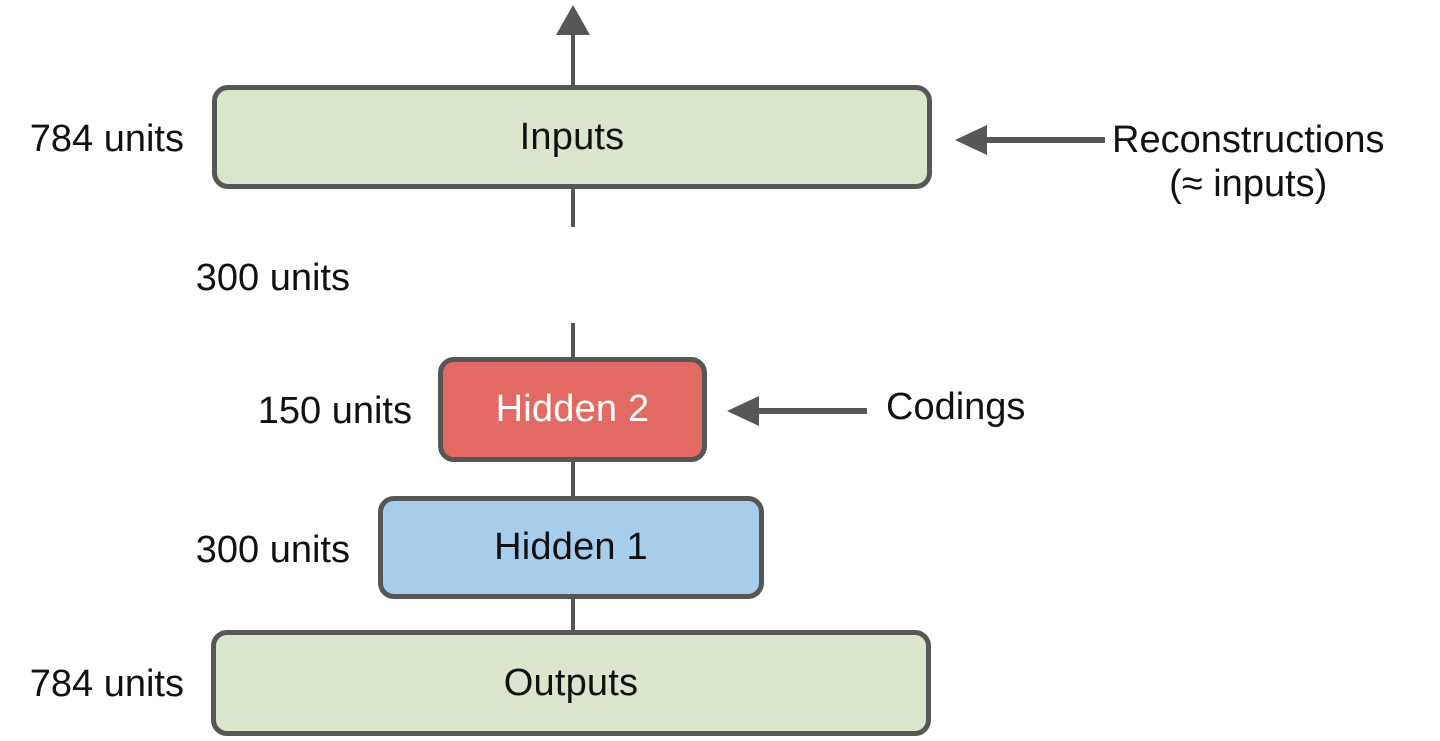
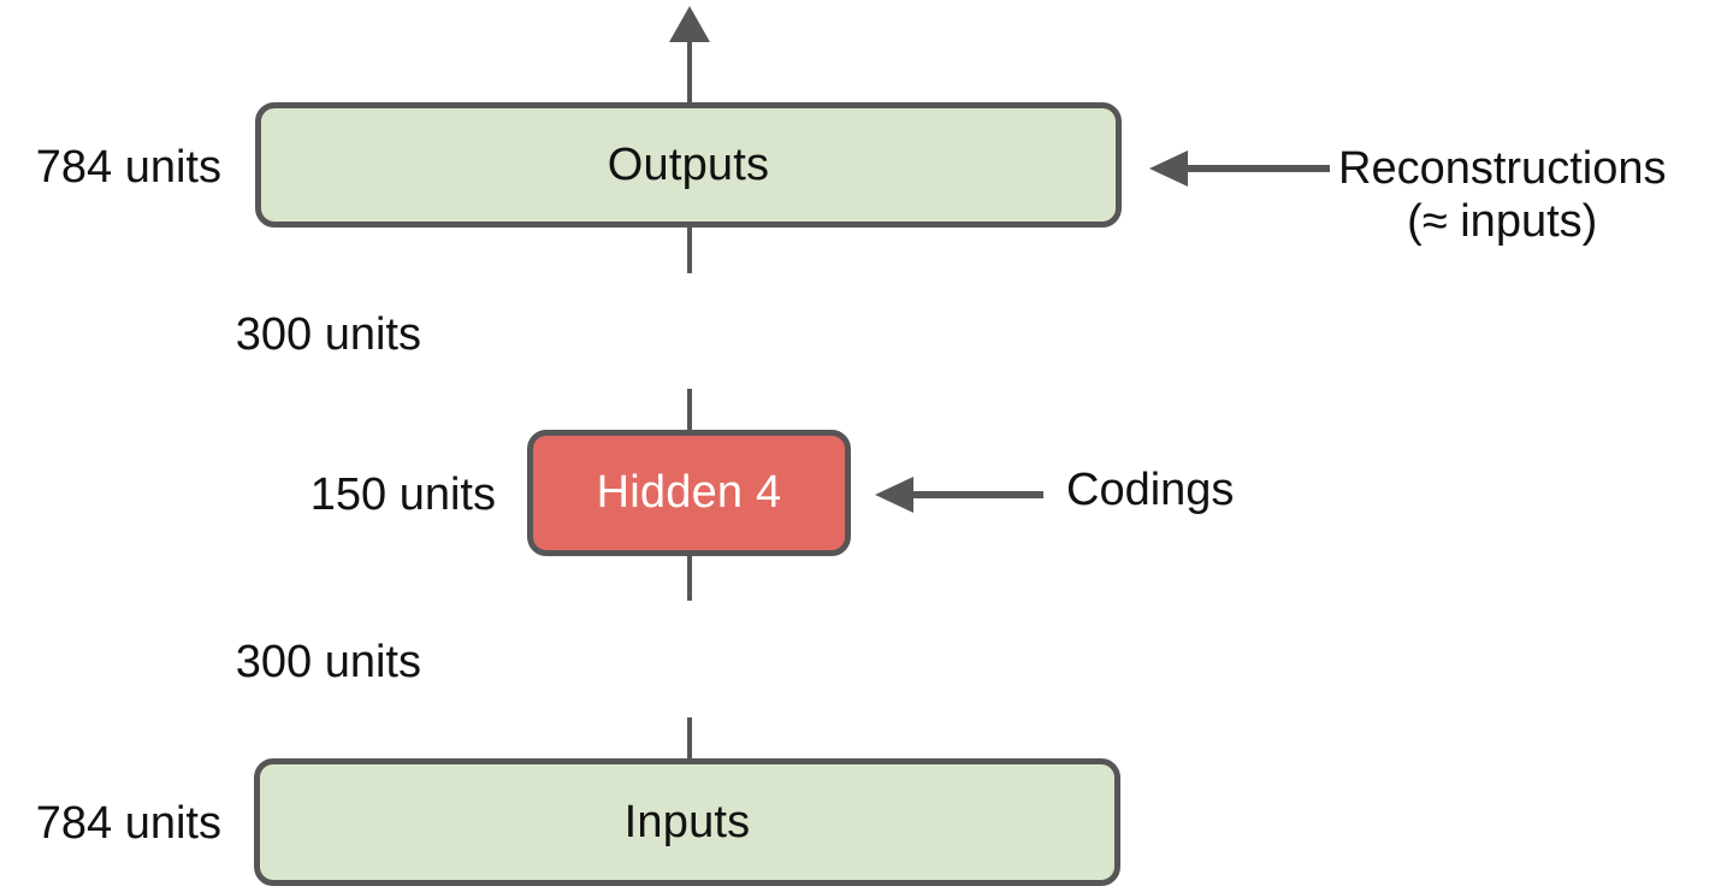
  784 units
- Inputs
+ Outputs
  Reconstructions
  (≈ inputs)
  300 units
  150 units
- Hidden 2
+ Hidden 4
  Codings
  300 units
- Hidden 1
  784 units
- Outputs
+ Inputs
